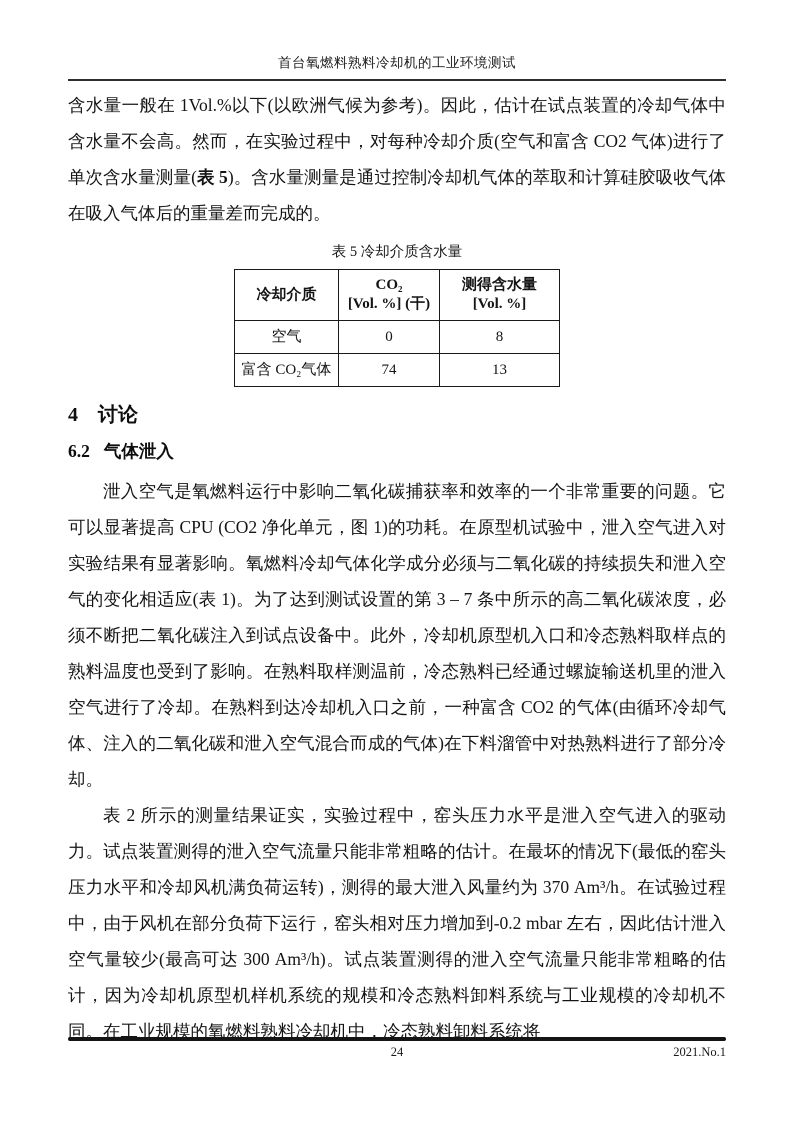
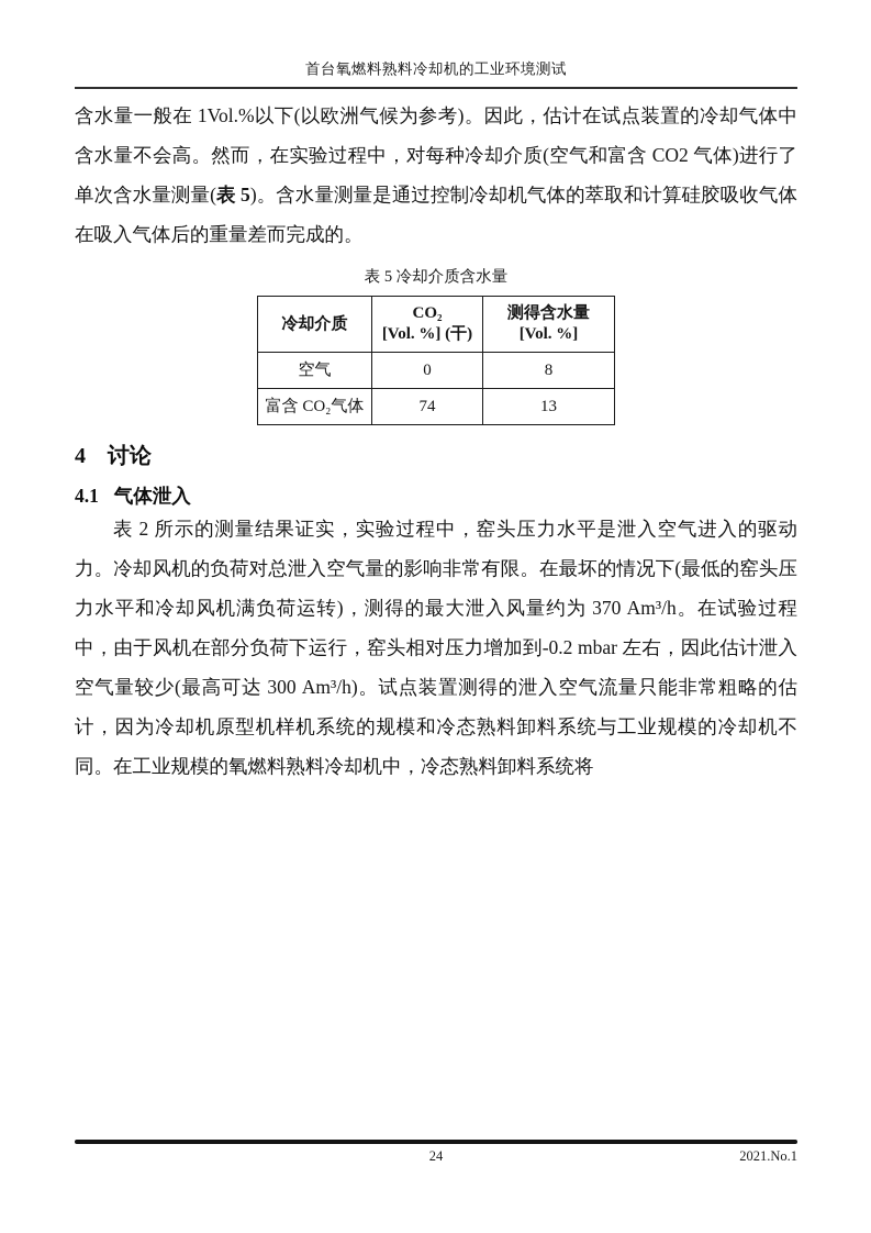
  首台氧燃料熟料冷却机的工业环境测试
  含水量一般在 1Vol.%以下(以欧洲气候为参考)。因此，估计在试点装置的冷却气体中含水量不会高。然而，在实验过程中，对每种冷却介质(空气和富含 CO2 气体)进行了单次含水量测量(表 5)。含水量测量是通过控制冷却机气体的萃取和计算硅胶吸收气体在吸入气体后的重量差而完成的。
  表 5 冷却介质含水量
  冷却介质	CO₂[Vol. %] (干)	测得含水量[Vol. %]
  空气	0	8
  富含 CO₂气体	74	13
  4 讨论
- 6.2 气体泄入
+ 4.1 气体泄入
- 泄入空气是氧燃料运行中影响二氧化碳捕获率和效率的一个非常重要的问题。它可以显著提高 CPU (CO2 净化单元，图 1)的功耗。在原型机试验中，泄入空气进入对实验结果有显著影响。氧燃料冷却气体化学成分必须与二氧化碳的持续损失和泄入空气的变化相适应(表 1)。为了达到测试设置的第 3 – 7 条中所示的高二氧化碳浓度，必须不断把二氧化碳注入到试点设备中。此外，冷却机原型机入口和冷态熟料取样点的熟料温度也受到了影响。在熟料取样测温前，冷态熟料已经通过螺旋输送机里的泄入空气进行了冷却。在熟料到达冷却机入口之前，一种富含 CO2 的气体(由循环冷却气体、注入的二氧化碳和泄入空气混合而成的气体)在下料溜管中对热熟料进行了部分冷却。
- 表 2 所示的测量结果证实，实验过程中，窑头压力水平是泄入空气进入的驱动力。试点装置测得的泄入空气流量只能非常粗略的估计。在最坏的情况下(最低的窑头压力水平和冷却风机满负荷运转)，测得的最大泄入风量约为 370 Am³/h。在试验过程中，由于风机在部分负荷下运行，窑头相对压力增加到-0.2 mbar 左右，因此估计泄入空气量较少(最高可达 300 Am³/h)。试点装置测得的泄入空气流量只能非常粗略的估计，因为冷却机原型机样机系统的规模和冷态熟料卸料系统与工业规模的冷却机不同。在工业规模的氧燃料熟料冷却机中，冷态熟料卸料系统将
+ 表 2 所示的测量结果证实，实验过程中，窑头压力水平是泄入空气进入的驱动力。冷却风机的负荷对总泄入空气量的影响非常有限。在最坏的情况下(最低的窑头压力水平和冷却风机满负荷运转)，测得的最大泄入风量约为 370 Am³/h。在试验过程中，由于风机在部分负荷下运行，窑头相对压力增加到-0.2 mbar 左右，因此估计泄入空气量较少(最高可达 300 Am³/h)。试点装置测得的泄入空气流量只能非常粗略的估计，因为冷却机原型机样机系统的规模和冷态熟料卸料系统与工业规模的冷却机不同。在工业规模的氧燃料熟料冷却机中，冷态熟料卸料系统将
  24
  2021.No.1
